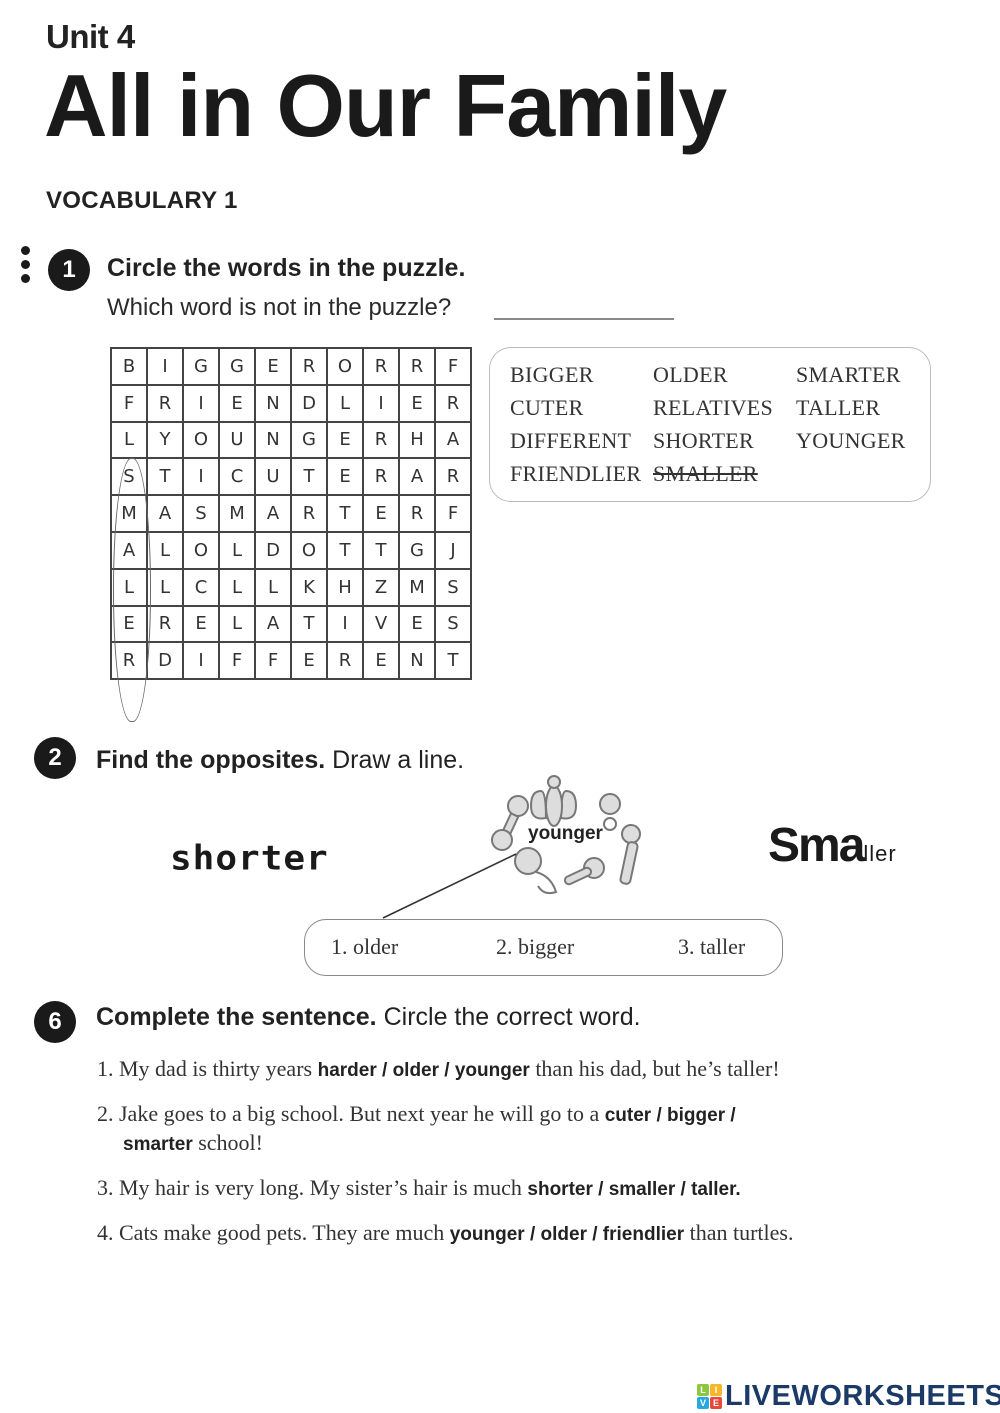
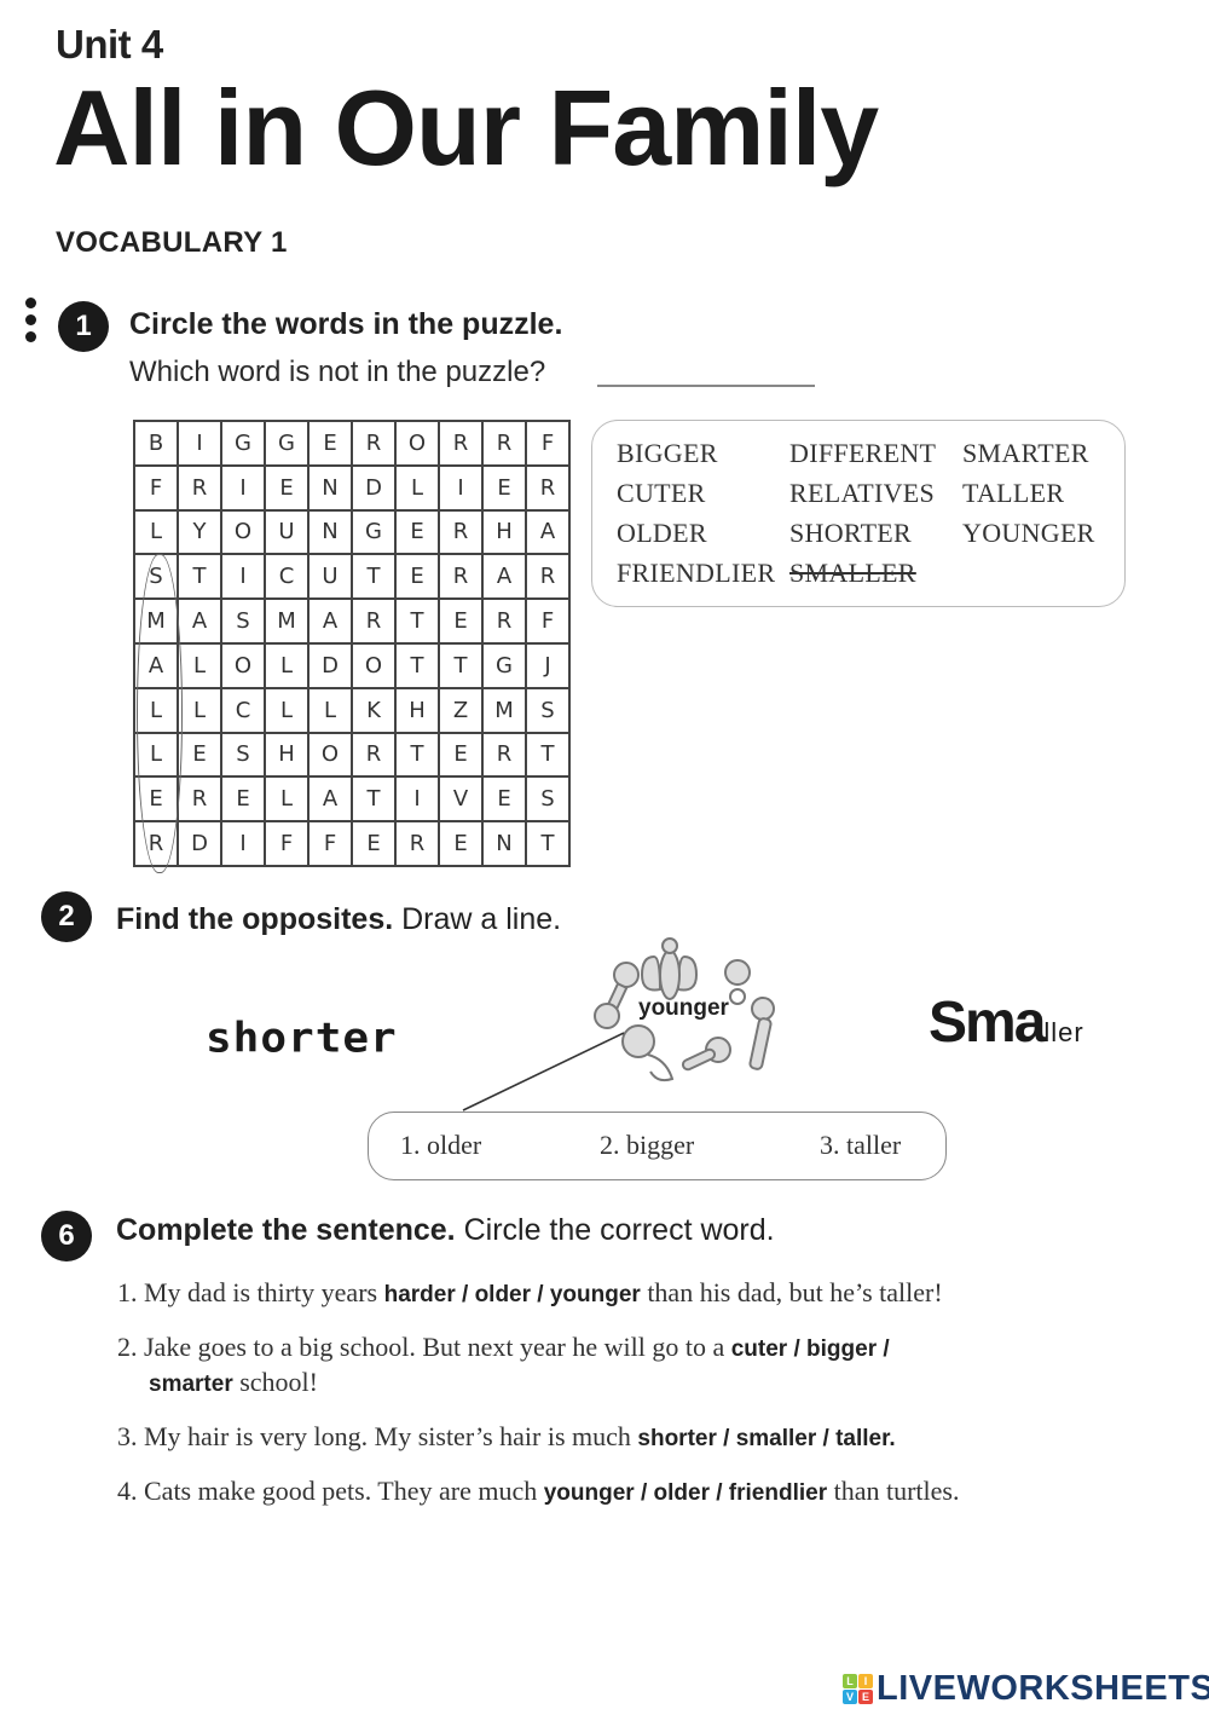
  Unit 4
  All in Our Family
  VOCABULARY 1
  1
  Circle the words in the puzzle.
  Which word is not in the puzzle?
  B	I	G	G	E	R	O	R	R	F
  F	R	I	E	N	D	L	I	E	R
  L	Y	O	U	N	G	E	R	H	A
  S	T	I	C	U	T	E	R	A	R
  M	A	S	M	A	R	T	E	R	F
  A	L	O	L	D	O	T	T	G	J
  L	L	C	L	L	K	H	Z	M	S
+ L	E	S	H	O	R	T	E	R	T
  E	R	E	L	A	T	I	V	E	S
  R	D	I	F	F	E	R	E	N	T
  BIGGER
- OLDER
+ DIFFERENT
  SMARTER
  CUTER
  RELATIVES
  TALLER
- DIFFERENT
+ OLDER
  SHORTER
  YOUNGER
  FRIENDLIER
  SMALLER
  2
  Find the opposites. Draw a line.
  shorter
  younger
  Smaller
  1. older
  2. bigger
  3. taller
  6
  Complete the sentence. Circle the correct word.
  1. My dad is thirty years harder / older / younger than his dad, but he’s taller!
  2. Jake goes to a big school. But next year he will go to a cuter / bigger /
  smarter school!
  3. My hair is very long. My sister’s hair is much shorter / smaller / taller.
  4. Cats make good pets. They are much younger / older / friendlier than turtles.
  L
  I
  V
  E
  LIVEWORKSHEETS
